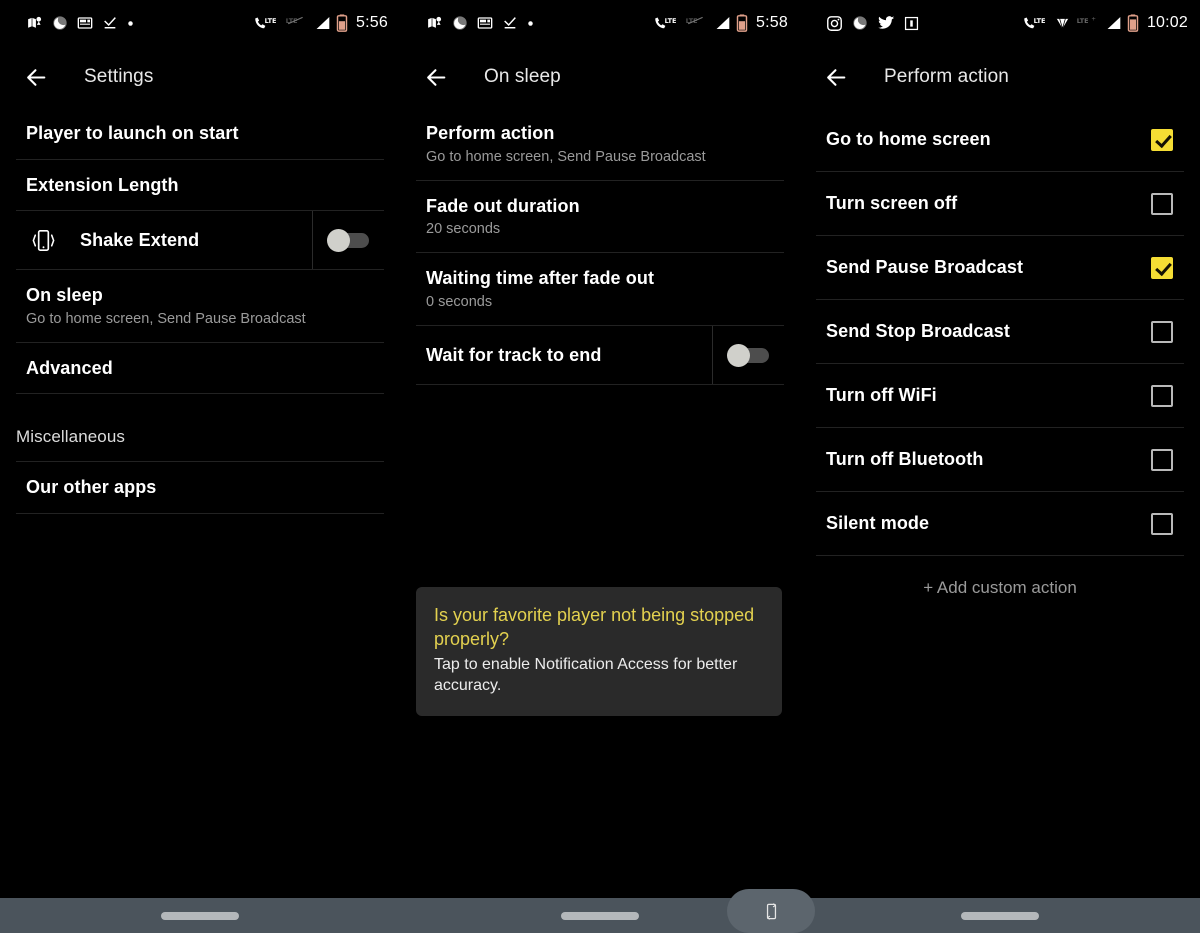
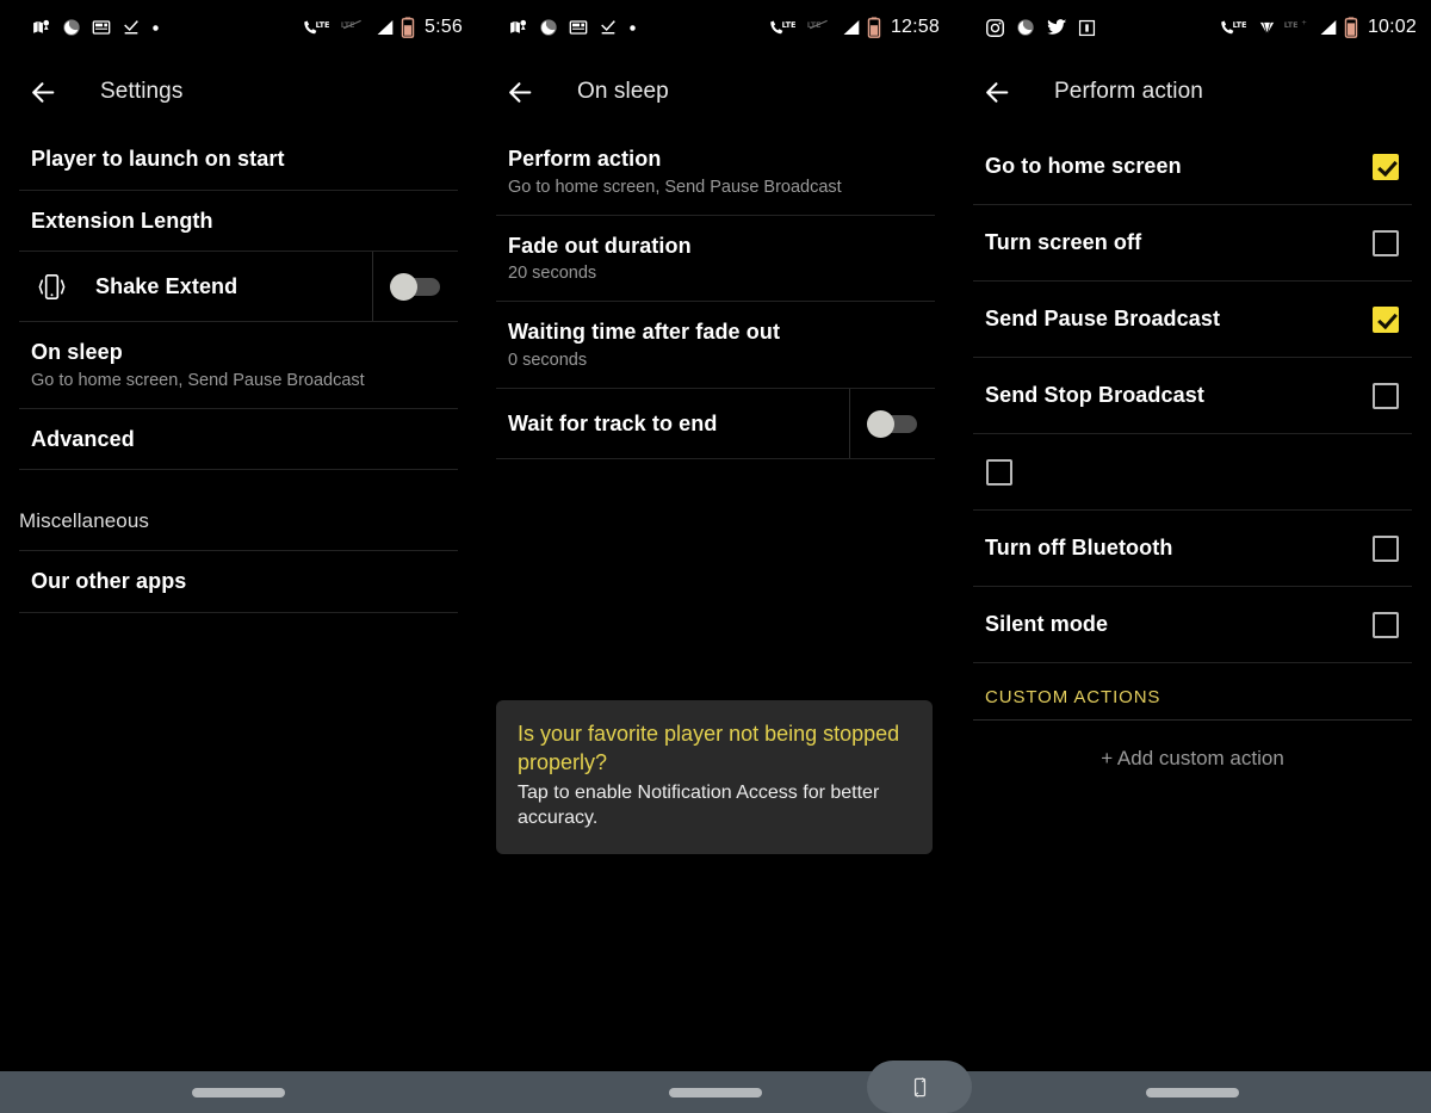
  LTE
  5:56
  Settings
  Player to launch on start
  Extension Length
  Shake Extend
  On sleep
  Go to home screen, Send Pause Broadcast
  Advanced
  Miscellaneous
  Our other apps
  LTE
- 5:58
+ 12:58
  On sleep
  Perform action
  Go to home screen, Send Pause Broadcast
  Fade out duration
  20 seconds
  Waiting time after fade out
  0 seconds
  Wait for track to end
  Is your favorite player not being stopped properly?
  Tap to enable Notification Access for better accuracy.
  LTE
  LTE
  10:02
  Perform action
  Go to home screen
  Turn screen off
  Send Pause Broadcast
  Send Stop Broadcast
- Turn off WiFi
  Turn off Bluetooth
  Silent mode
+ CUSTOM ACTIONS
  + Add custom action
